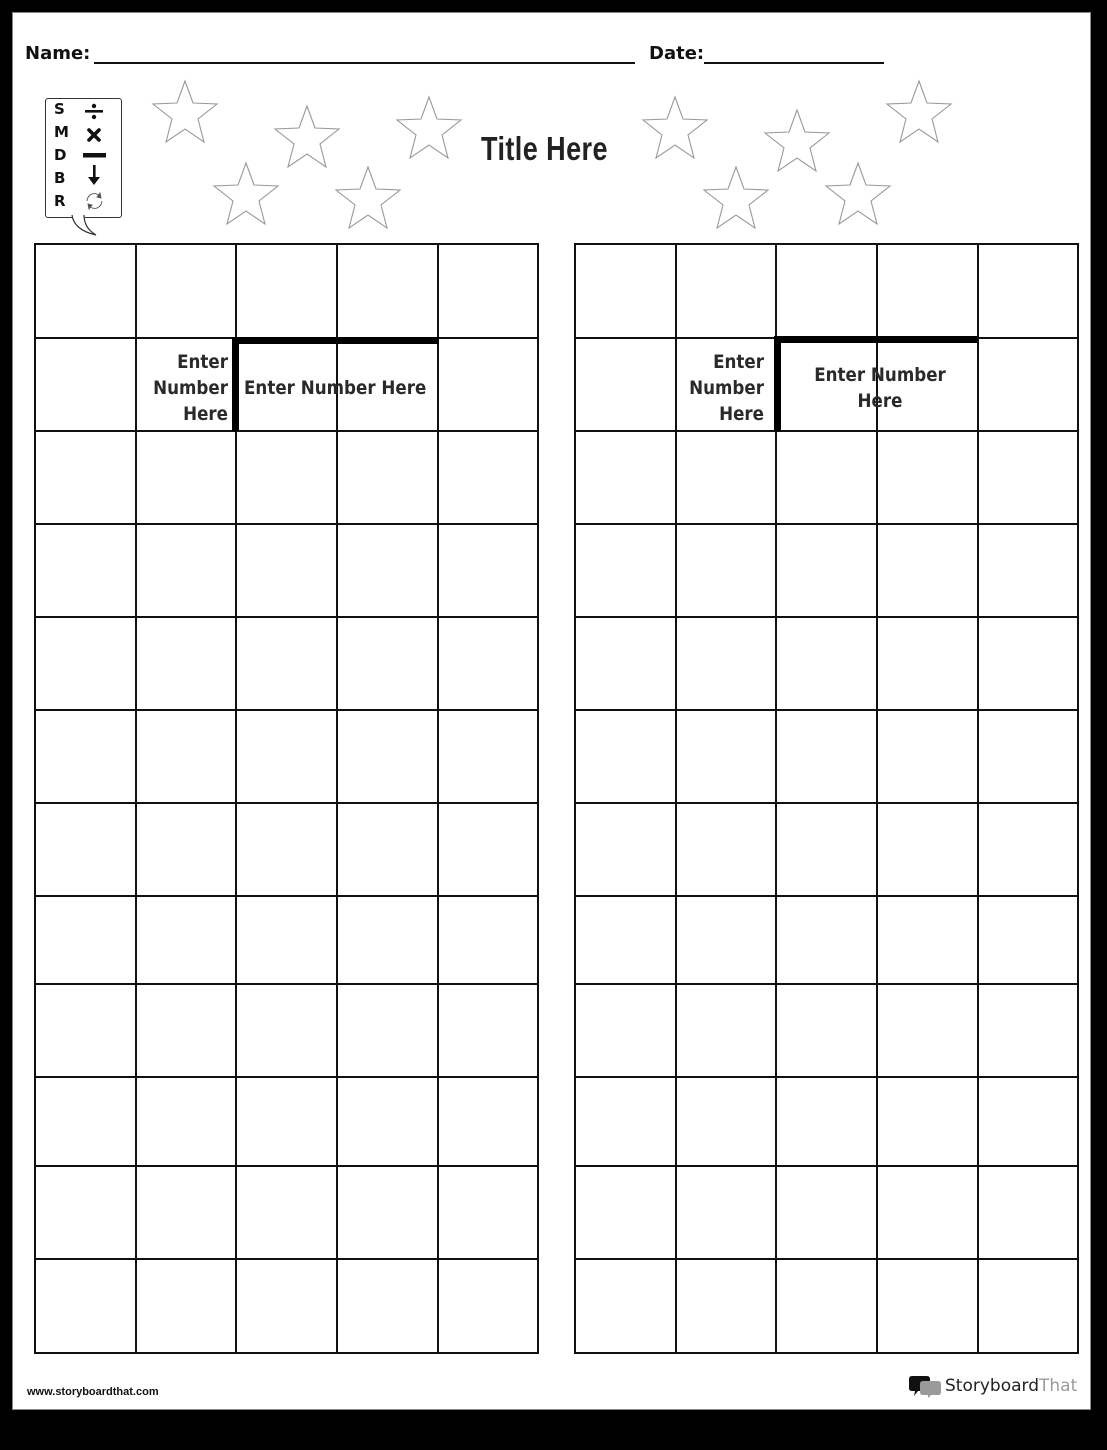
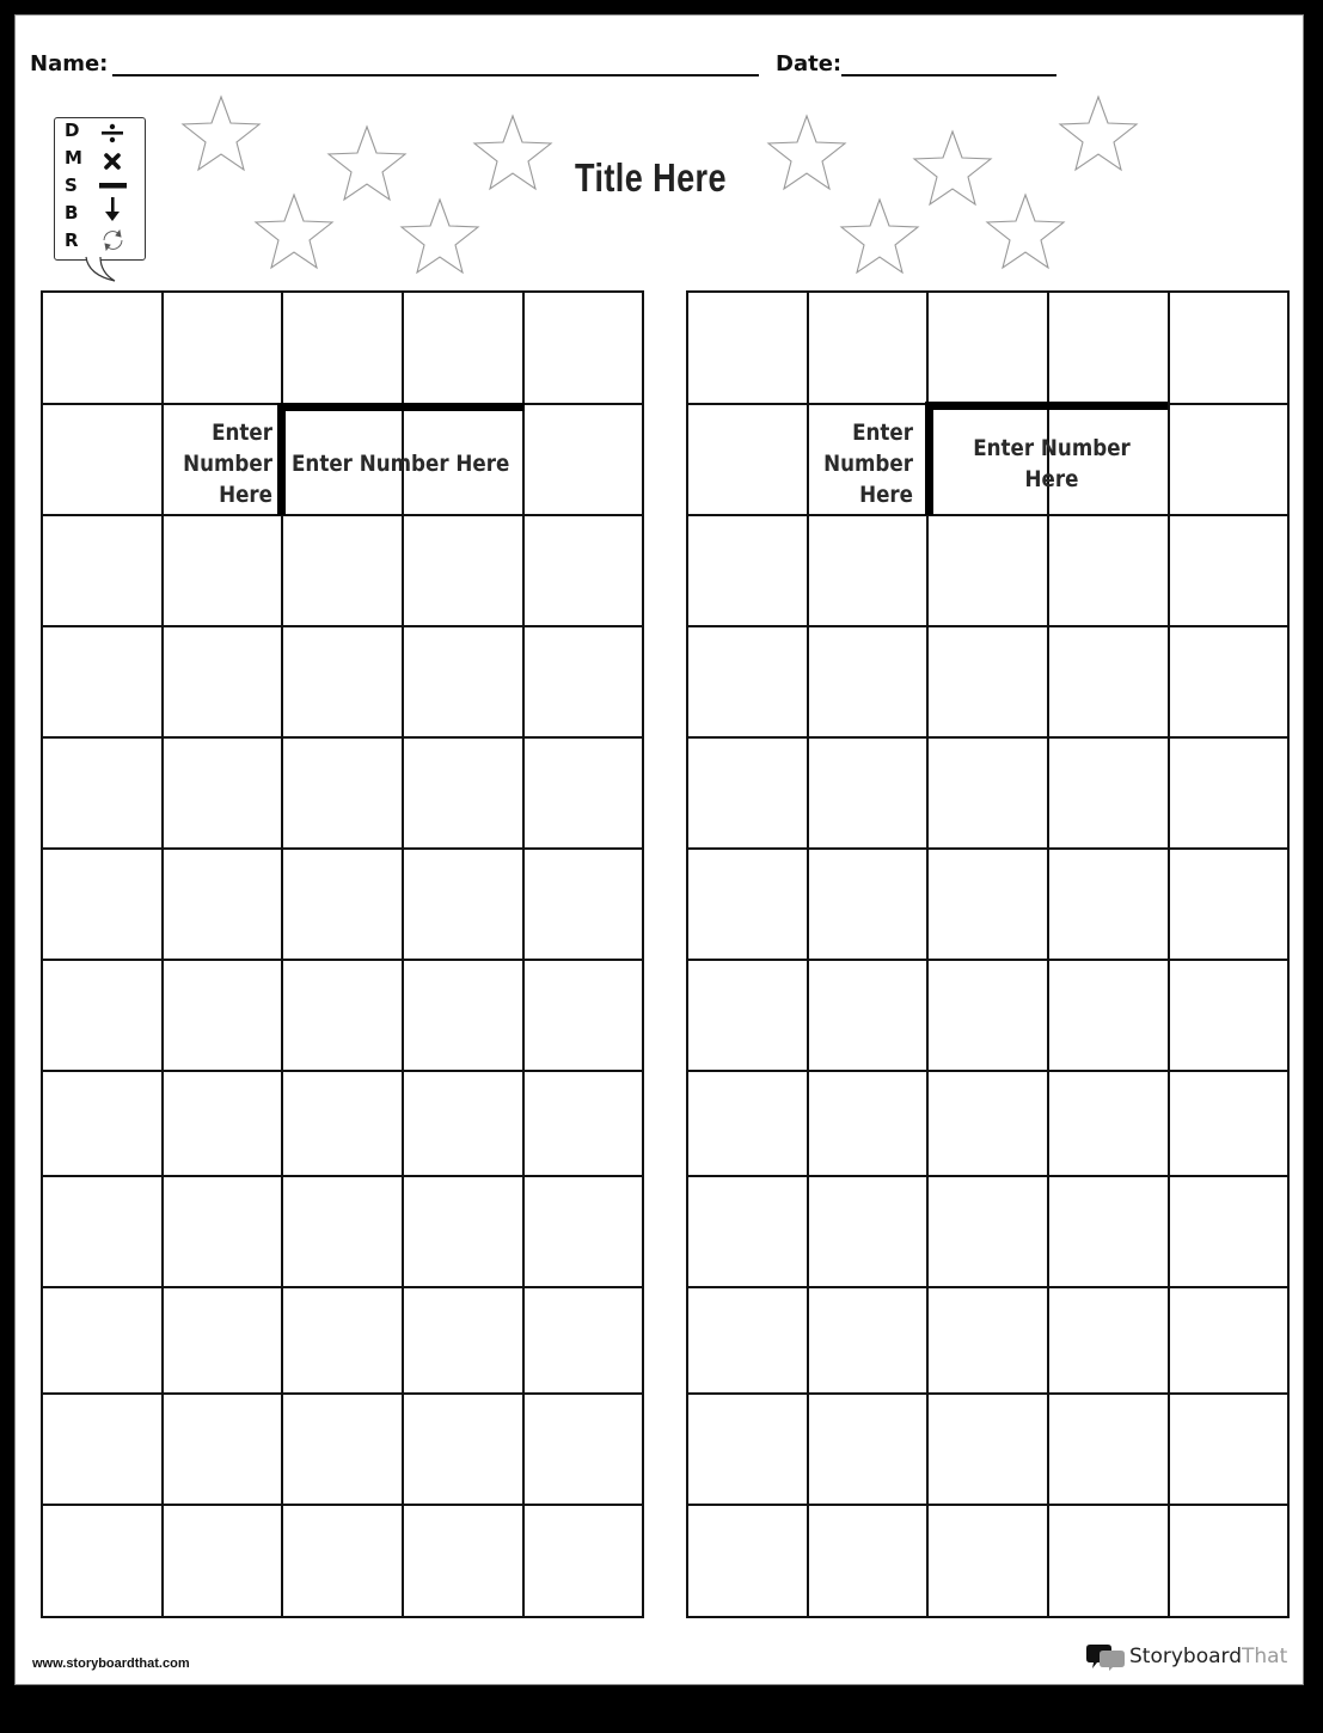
  Name:
  Date:
  Title Here
- S
+ D
  M
- D
+ S
  B
  R
  Enter Number Here
  Enter Number Here
  Enter Number Here
  Enter Number Here
  www.storyboardthat.com
  StoryboardThat
